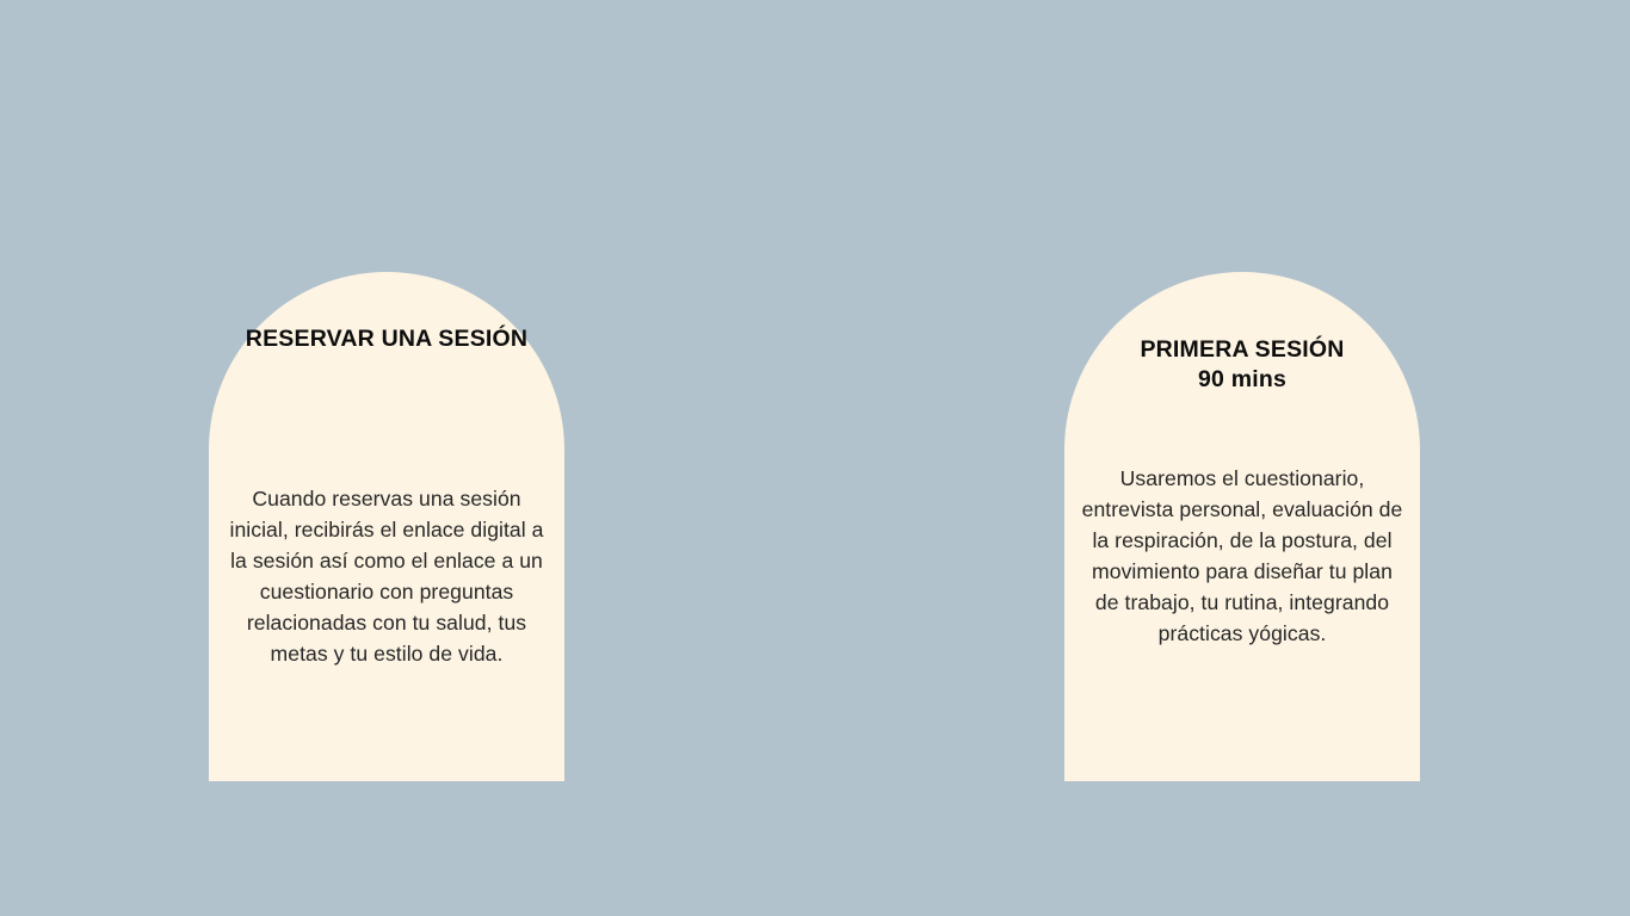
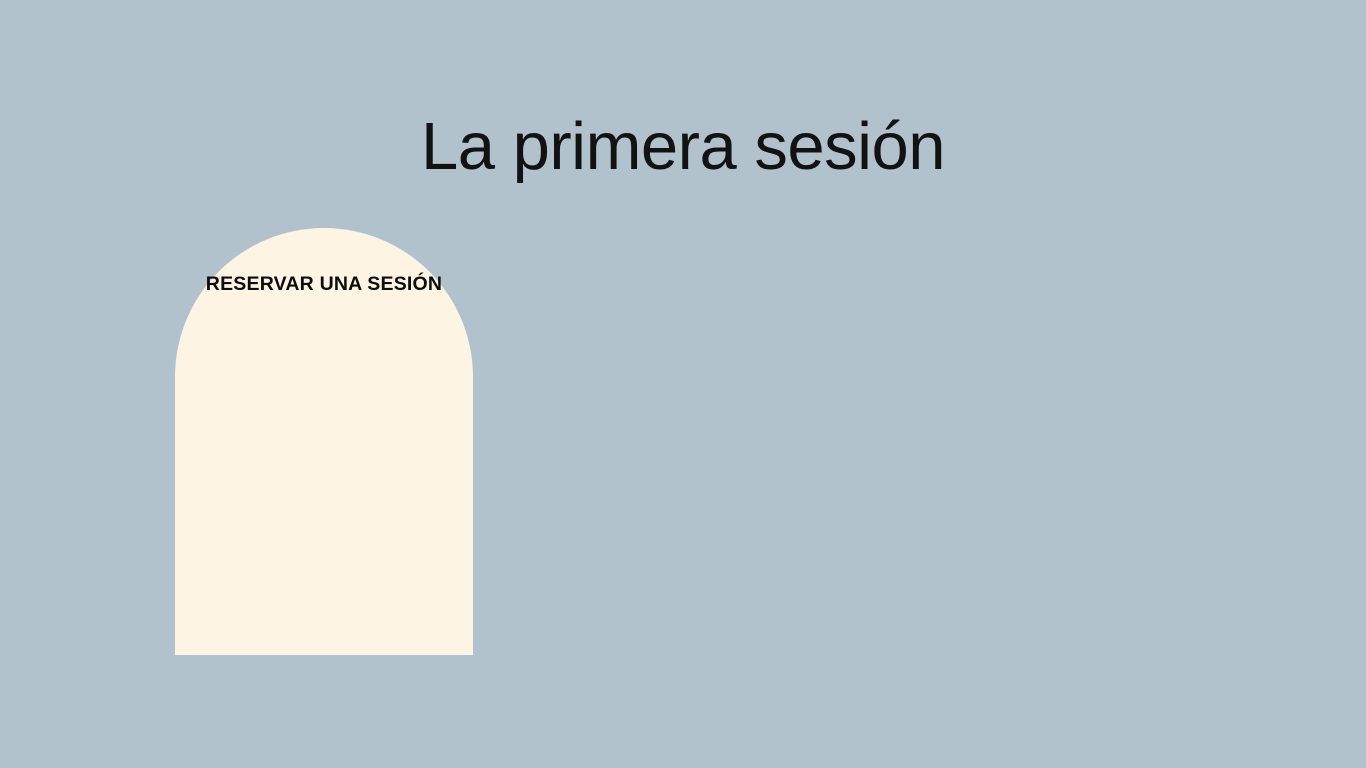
+ La primera sesión
  RESERVAR UNA SESIÓN
- Cuando reservas una sesión inicial, recibirás el enlace digital a la sesión así como el enlace a un cuestionario con preguntas relacionadas con tu salud, tus metas y tu estilo de vida.
- PRIMERA SESIÓN
- 90 mins
- Usaremos el cuestionario, entrevista personal, evaluación de la respiración, de la postura, del movimiento para diseñar tu plan de trabajo, tu rutina, integrando prácticas yógicas.
